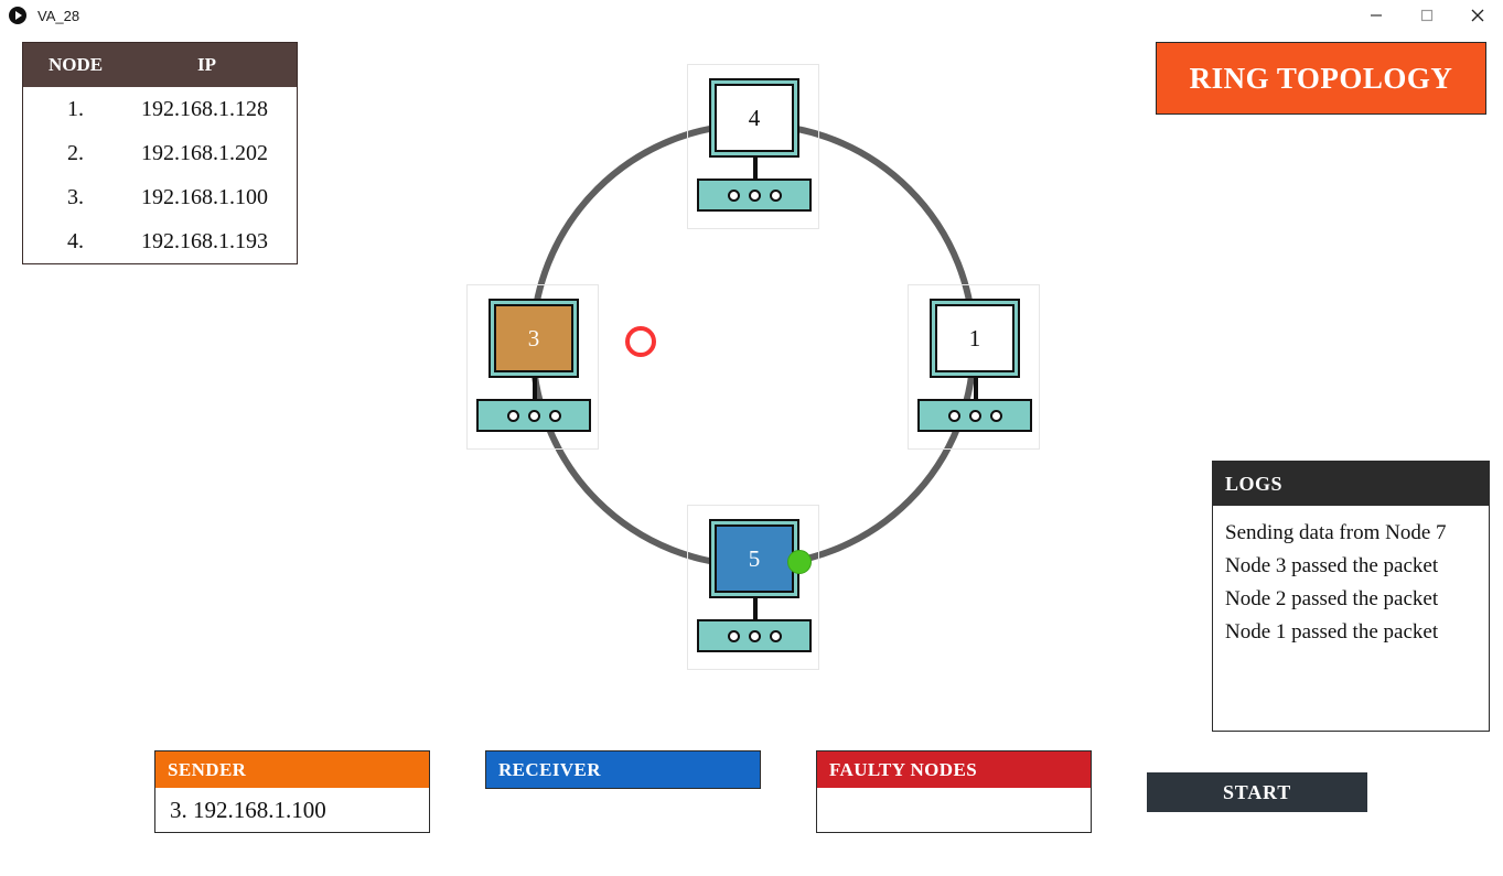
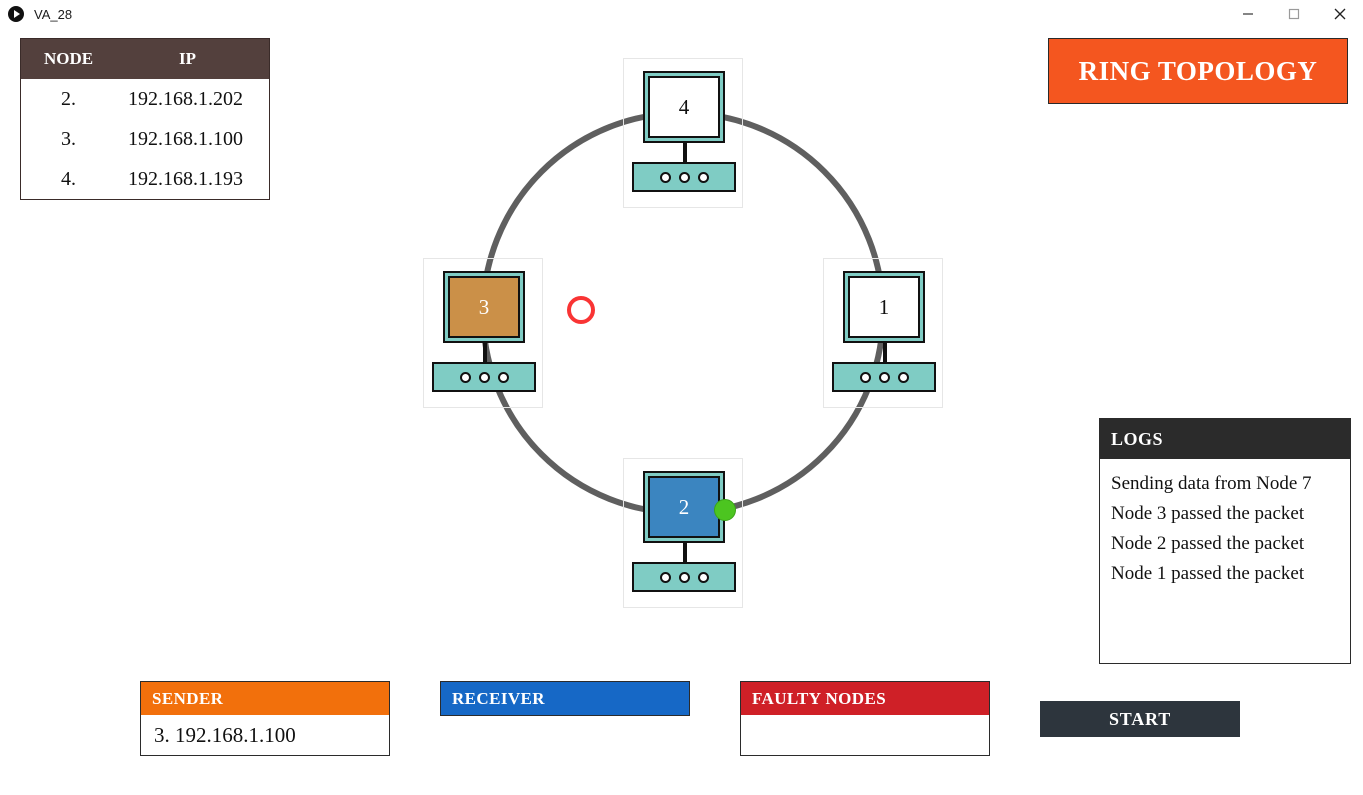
  VA_28
  NODE
  IP
- 1.
- 192.168.1.128
  2.
  192.168.1.202
  3.
  192.168.1.100
  4.
  192.168.1.193
  4
  1
- 5
+ 2
  3
  RING TOPOLOGY
  LOGS
  Sending data from Node 7
  Node 3 passed the packet
  Node 2 passed the packet
  Node 1 passed the packet
  SENDER
  3. 192.168.1.100
  RECEIVER
  FAULTY NODES
  START
